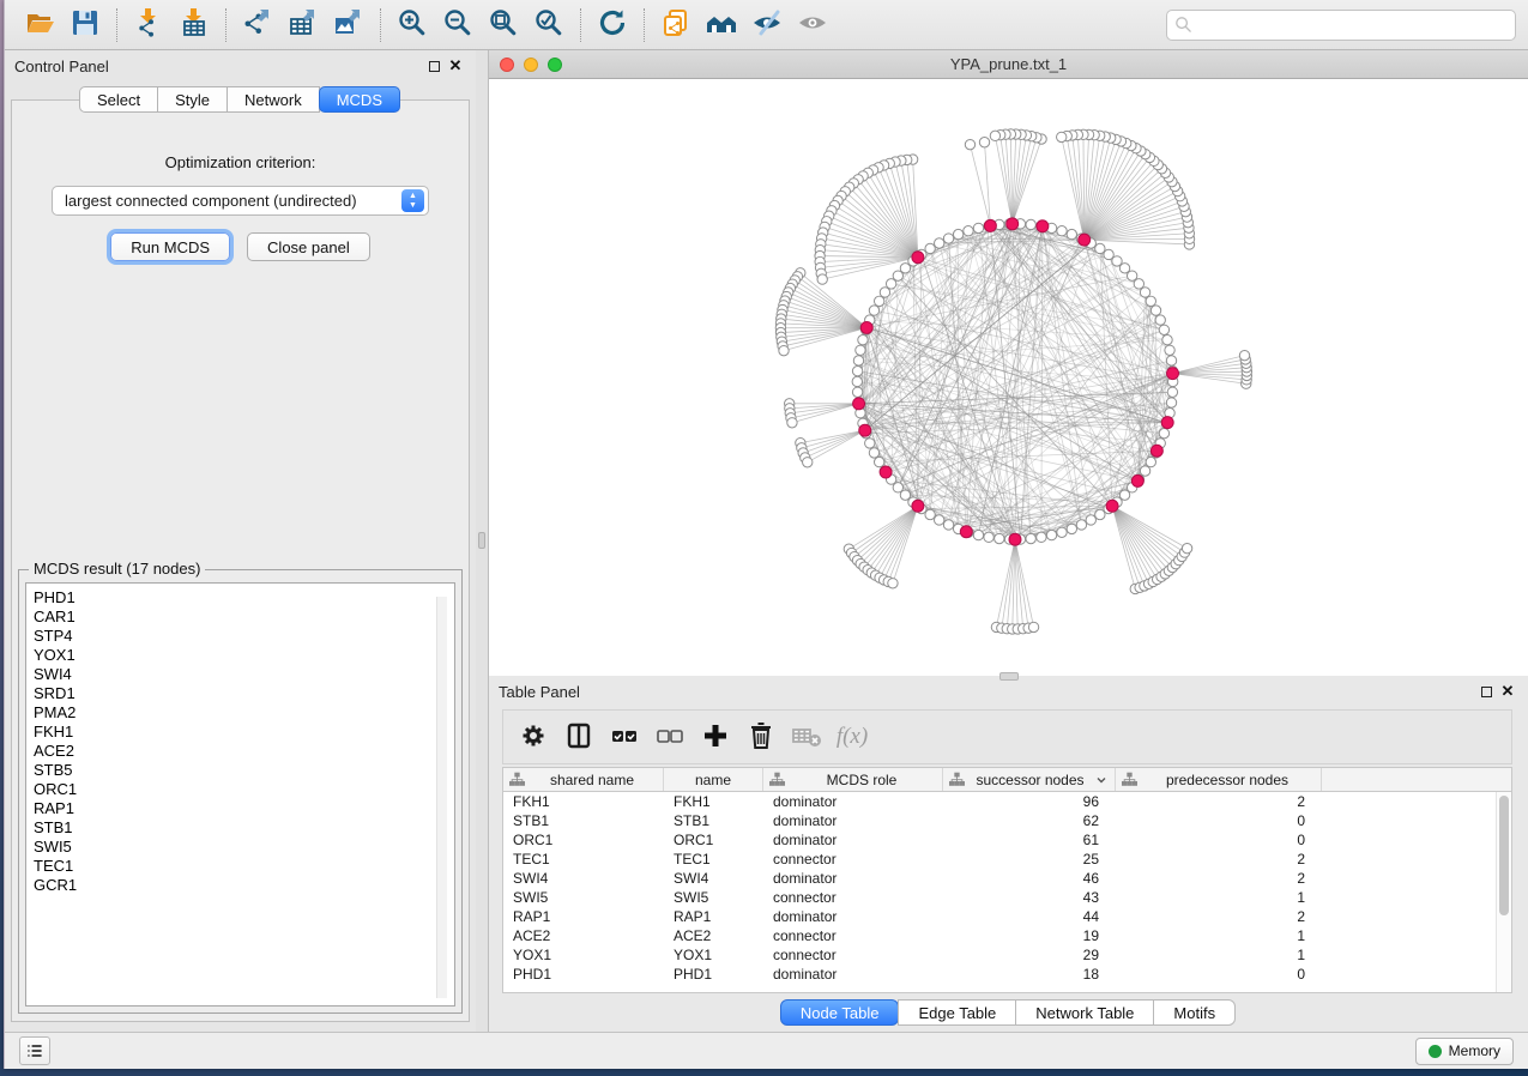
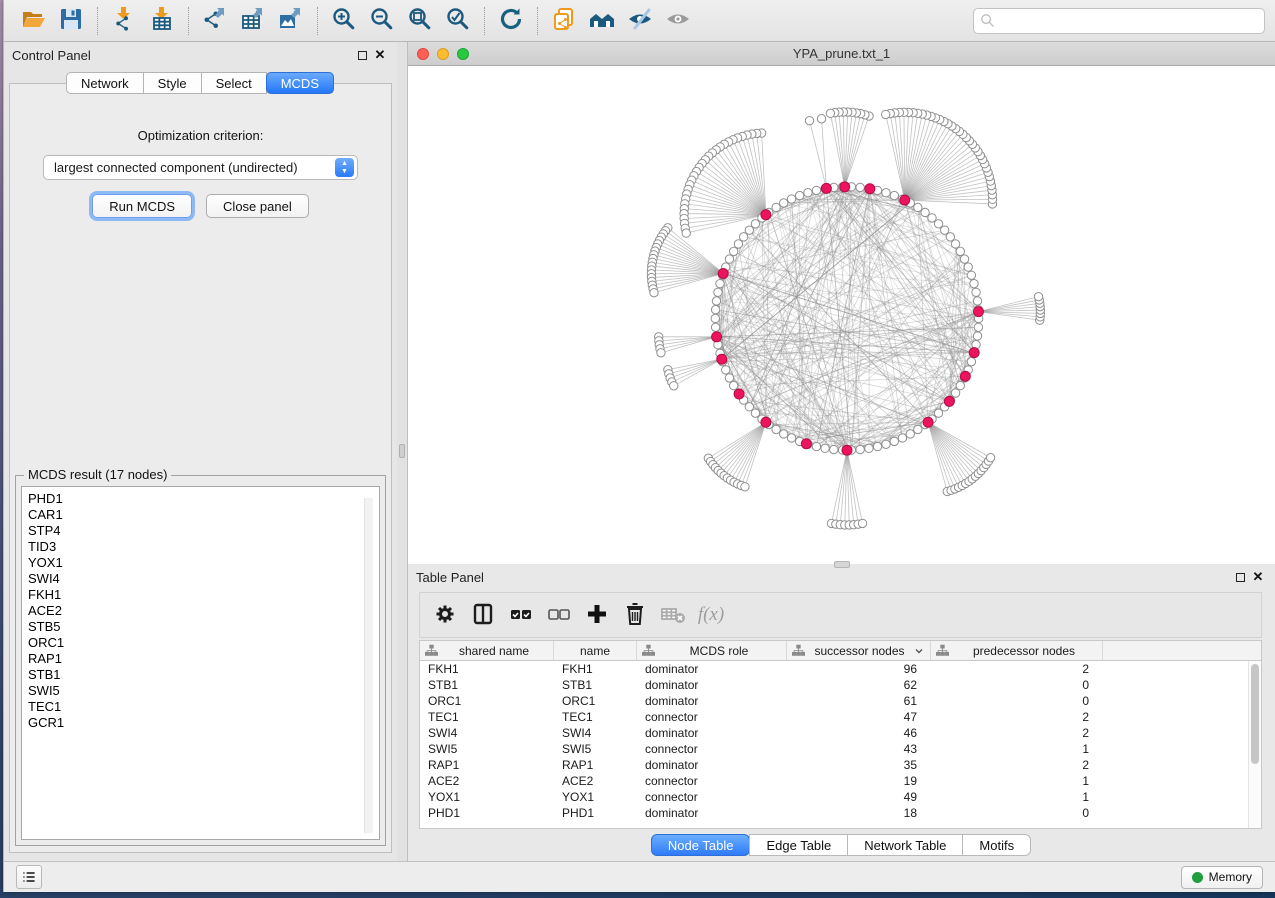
  Control Panel
  ✕
- Select
+ Network
  Style
- Network
+ Select
  MCDS
  Optimization criterion:
  largest connected component (undirected)
  Run MCDS
  Close panel
  MCDS result (17 nodes)
  PHD1
  CAR1
  STP4
+ TID3
  YOX1
  SWI4
- SRD1
- PMA2
  FKH1
  ACE2
  STB5
  ORC1
  RAP1
  STB1
  SWI5
  TEC1
  GCR1
  YPA_prune.txt_1
  Table Panel
  ✕
  f(x)
  shared name
  name
  MCDS role
  successor nodes
  predecessor nodes
  FKH1
  FKH1
  dominator
  96
  2
  STB1
  STB1
  dominator
  62
  0
  ORC1
  ORC1
  dominator
  61
  0
  TEC1
  TEC1
  connector
- 25
+ 47
  2
  SWI4
  SWI4
  dominator
  46
  2
  SWI5
  SWI5
  connector
  43
  1
  RAP1
  RAP1
  dominator
- 44
+ 35
  2
  ACE2
  ACE2
  connector
  19
  1
  YOX1
  YOX1
  connector
- 29
+ 49
  1
  PHD1
  PHD1
  dominator
  18
  0
  Node Table
  Edge Table
  Network Table
  Motifs
  Memory
